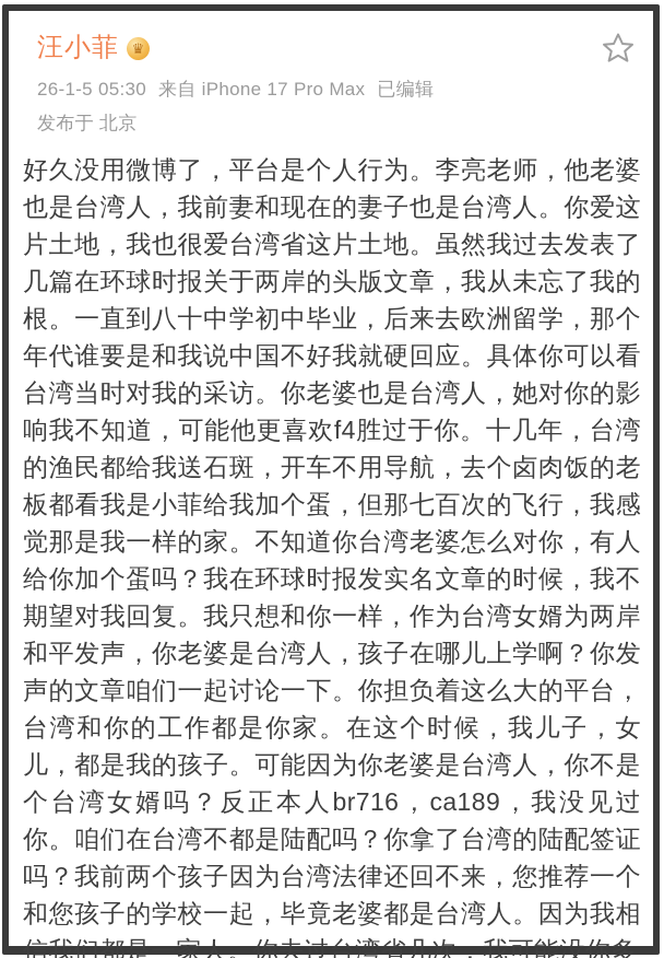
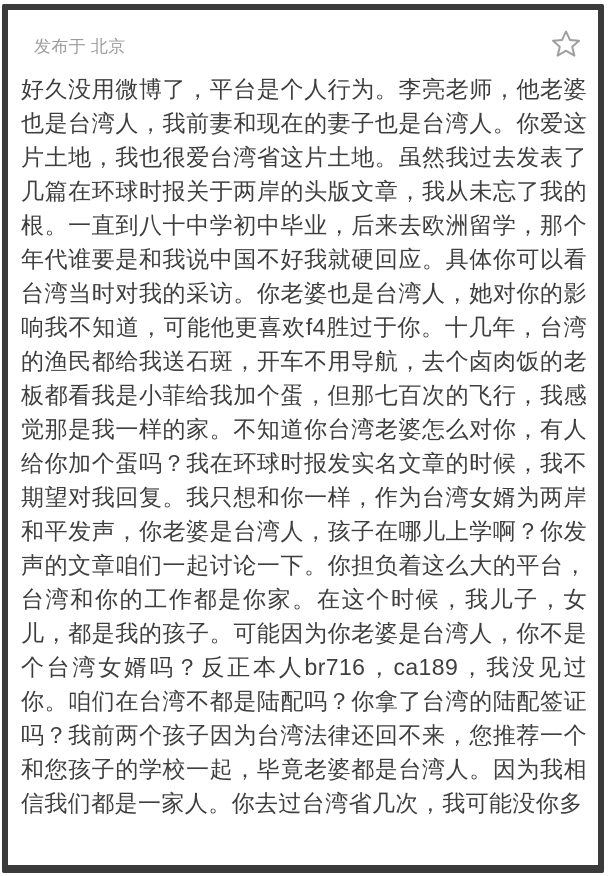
- 汪小菲
- ♛
- 26-1-5 05:30 来自 iPhone 17 Pro Max 已编辑
  发布于 北京
  好久没用微博了，平台是个人行为。李亮老师，他老婆也是台湾人，我前妻和现在的妻子也是台湾人。你爱这片土地，我也很爱台湾省这片土地。虽然我过去发表了几篇在环球时报关于两岸的头版文章，我从未忘了我的根。一直到八十中学初中毕业，后来去欧洲留学，那个年代谁要是和我说中国不好我就硬回应。具体你可以看台湾当时对我的采访。你老婆也是台湾人，她对你的影响我不知道，可能他更喜欢f4胜过于你。十几年，台湾的渔民都给我送石斑，开车不用导航，去个卤肉饭的老板都看我是小菲给我加个蛋，但那七百次的飞行，我感觉那是我一样的家。不知道你台湾老婆怎么对你，有人给你加个蛋吗？我在环球时报发实名文章的时候，我不期望对我回复。我只想和你一样，作为台湾女婿为两岸和平发声，你老婆是台湾人，孩子在哪儿上学啊？你发声的文章咱们一起讨论一下。你担负着这么大的平台，台湾和你的工作都是你家。在这个时候，我儿子，女儿，都是我的孩子。可能因为你老婆是台湾人，你不是个台湾女婿吗？反正本人br716，ca189，我没见过你。咱们在台湾不都是陆配吗？你拿了台湾的陆配签证吗？我前两个孩子因为台湾法律还回不来，您推荐一个和您孩子的学校一起，毕竟老婆都是台湾人。因为我相信我们都是一家人。你去过台湾省几次，我可能没你多
